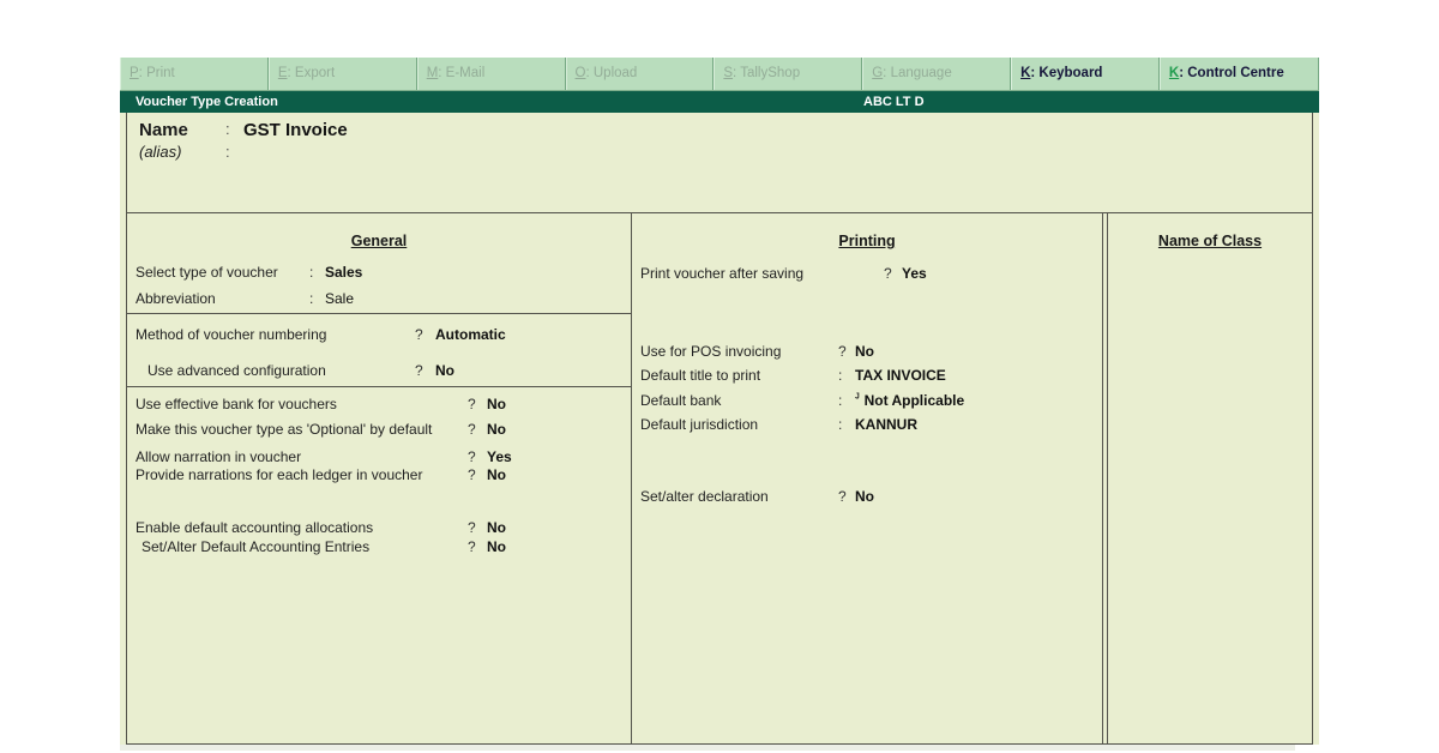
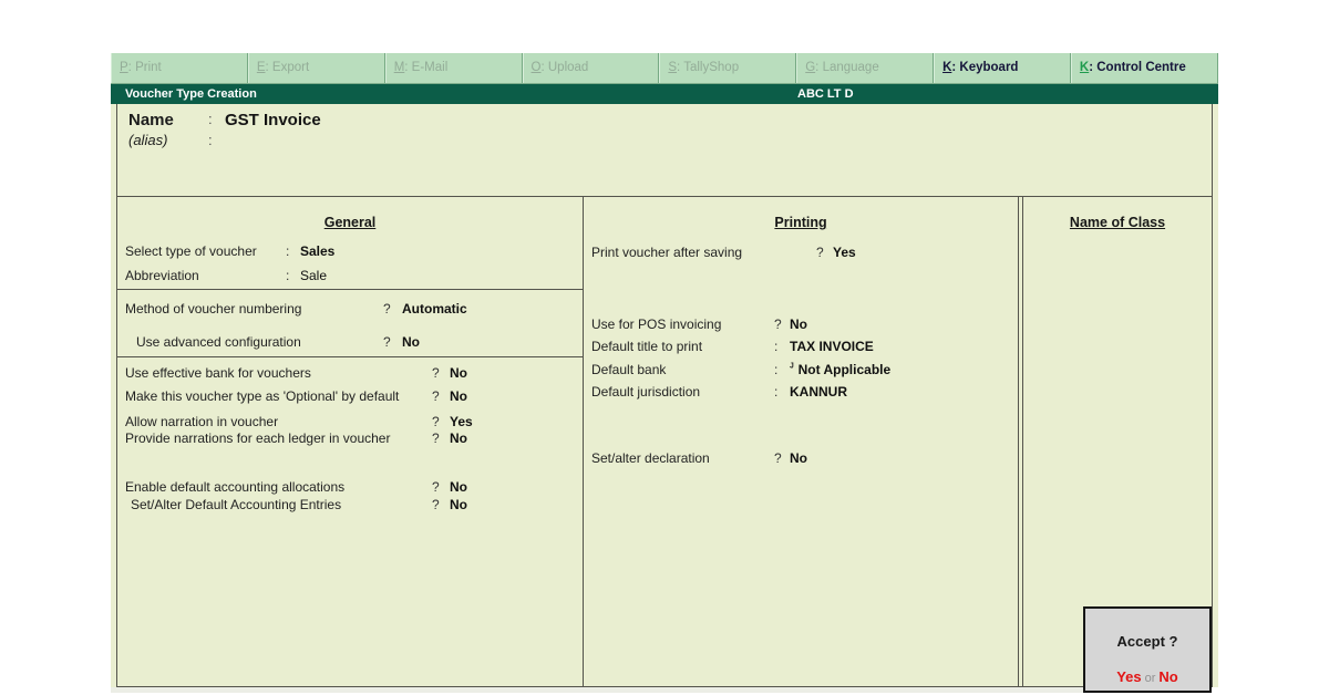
  P: Print
  E: Export
  M: E-Mail
  O: Upload
  S: TallyShop
  G: Language
  K: Keyboard
  K: Control Centre
  Voucher Type Creation
  ABC LT D
  Name
  :
  GST Invoice
  (alias)
  :
  General
  Select type of voucher
  :
  Sales
  Abbreviation
  :
  Sale
  Method of voucher numbering
  ?
  Automatic
  Use advanced configuration
  ?
  No
  Use effective bank for vouchers
  ?
  No
  Make this voucher type as 'Optional' by default
  ?
  No
  Allow narration in voucher
  ?
  Yes
  Provide narrations for each ledger in voucher
  ?
  No
  Enable default accounting allocations
  ?
  No
  Set/Alter Default Accounting Entries
  ?
  No
  Printing
  Print voucher after saving
  ?
  Yes
  Use for POS invoicing
  ?
  No
  Default title to print
  :
  TAX INVOICE
  Default bank
  :
  ᴶ Not Applicable
  Default jurisdiction
  :
  KANNUR
  Set/alter declaration
  ?
  No
  Name of Class
+ Accept ?
+ Yes or No
